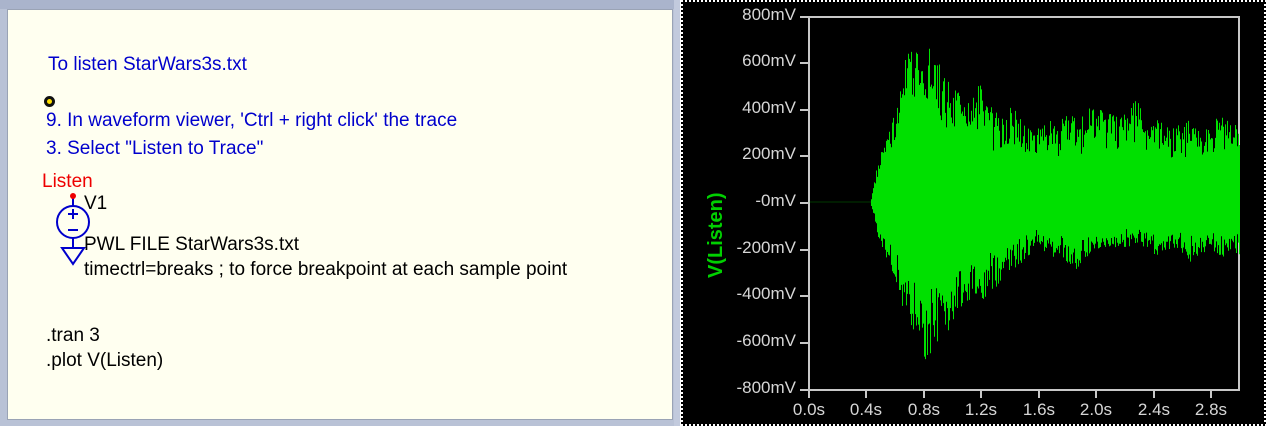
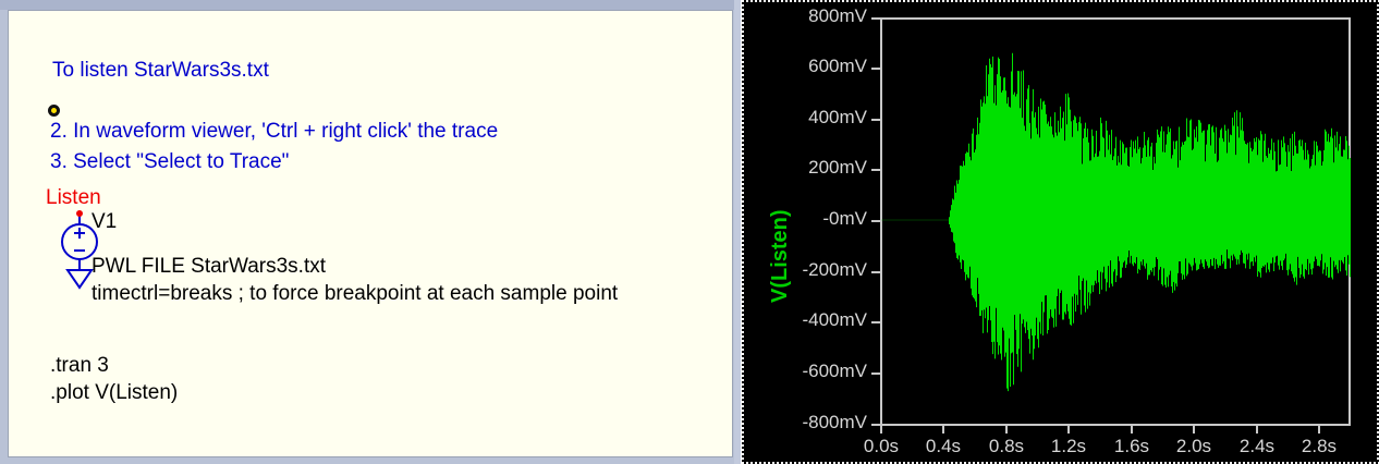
  To listen StarWars3s.txt
- 9. In waveform viewer, 'Ctrl + right click' the trace
+ 2. In waveform viewer, 'Ctrl + right click' the trace
- 3. Select "Listen to Trace"
+ 3. Select "Select to Trace"
  Listen
  V1
  PWL FILE StarWars3s.txt
  timectrl=breaks ; to force breakpoint at each sample point
  .tran 3
  .plot V(Listen)
